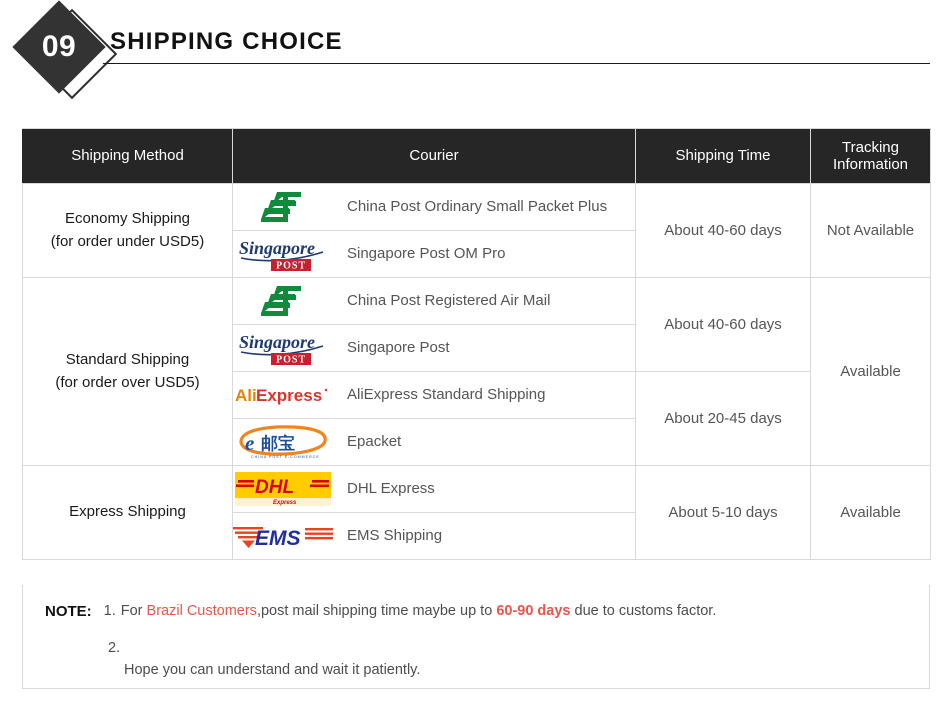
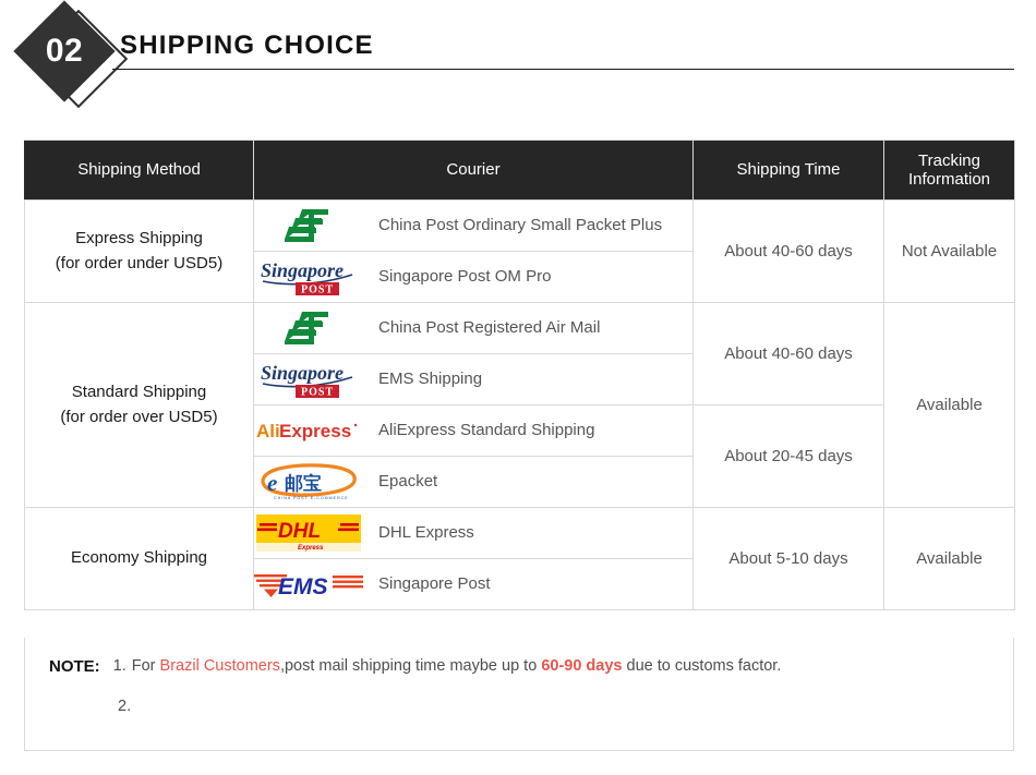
- 09
+ 02
  SHIPPING CHOICE
  Shipping Method	Courier	Shipping Time	Tracking Information
- Economy Shipping(for order under USD5)	China Post Ordinary Small Packet Plus	About 40-60 days	Not Available
+ Express Shipping(for order under USD5)	China Post Ordinary Small Packet Plus	About 40-60 days	Not Available
  Singapore POST Singapore Post OM Pro
  Standard Shipping(for order over USD5)	China Post Registered Air Mail	About 40-60 days	Available
- Singapore POST Singapore Post
+ Singapore POST EMS Shipping
  Ali Express AliExpress Standard Shipping	About 20-45 days
- Express Shipping	DHL DHL Express	About 5-10 days	Available
+ Economy Shipping	DHL DHL Express	About 5-10 days	Available
- EMS EMS Shipping
+ EMS Singapore Post
  NOTE:
  1.
  For Brazil Customers,post mail shipping time maybe up to 60-90 days due to customs factor.
  2.
- Hope you can understand and wait it patiently.
